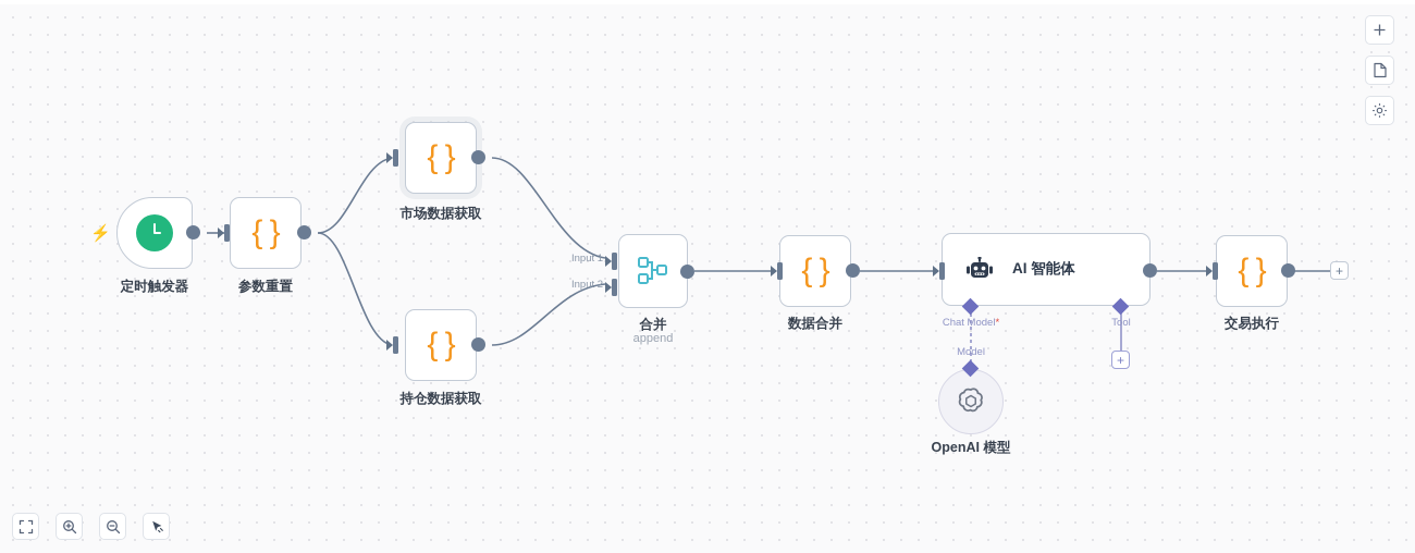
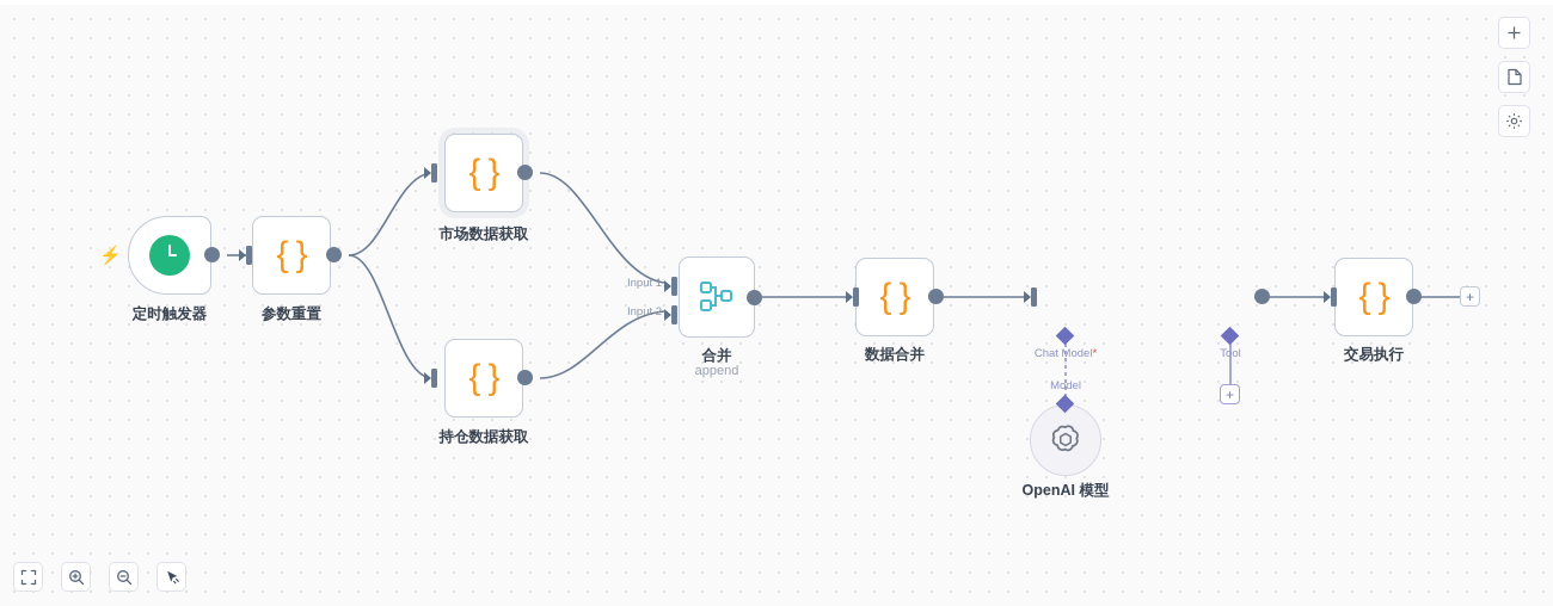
  ⚡
  定时触发器
  { }
  参数重置
  { }
  市场数据获取
  { }
  持仓数据获取
  Input 1
  Input 2
  合并
  append
  { }
  数据合并
- AI 智能体
  Chat Model*
  Tool
  +
  Model
  OpenAI 模型
  { }
  交易执行
  +
